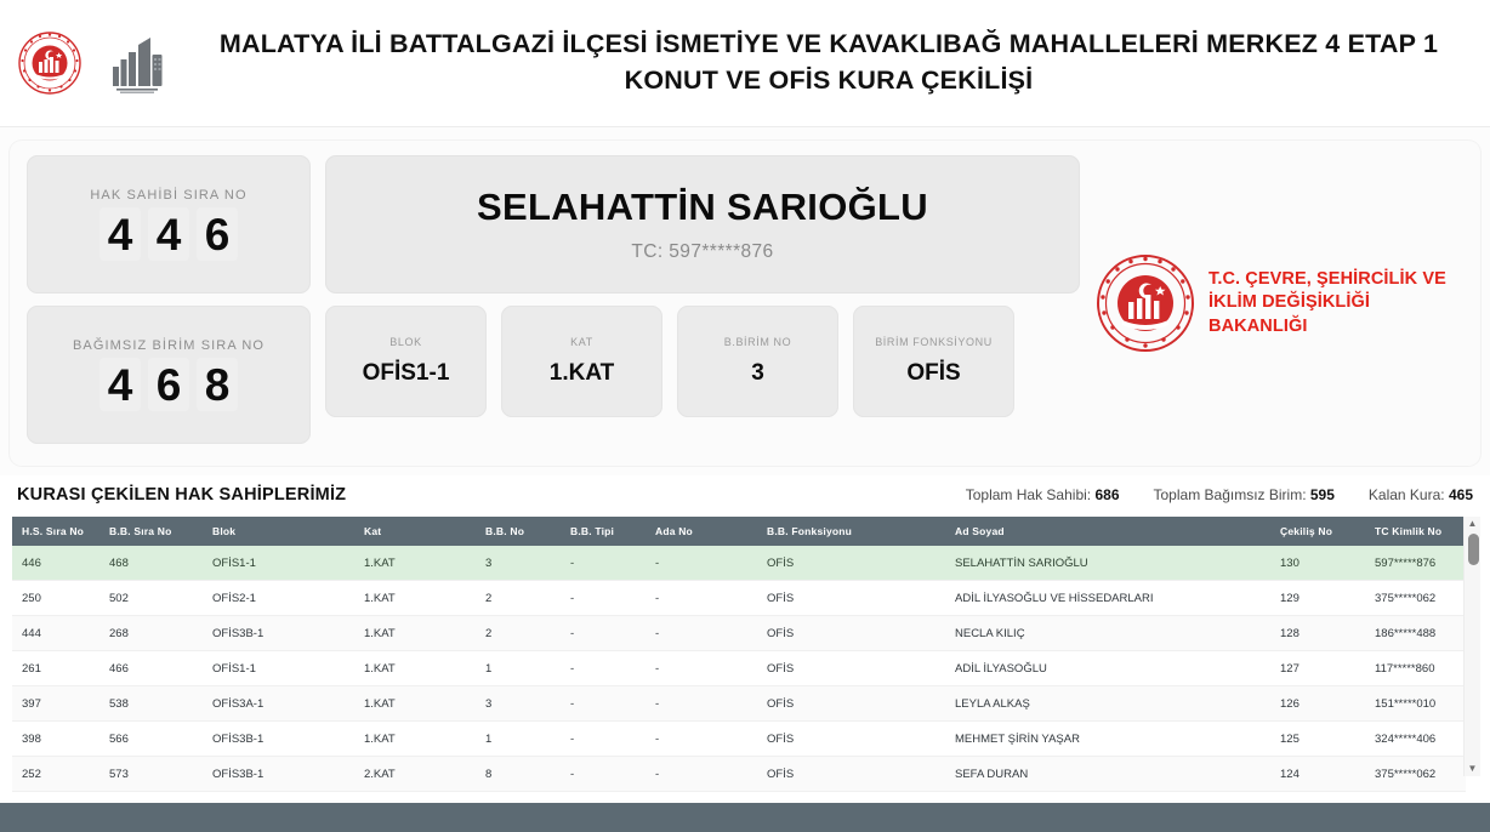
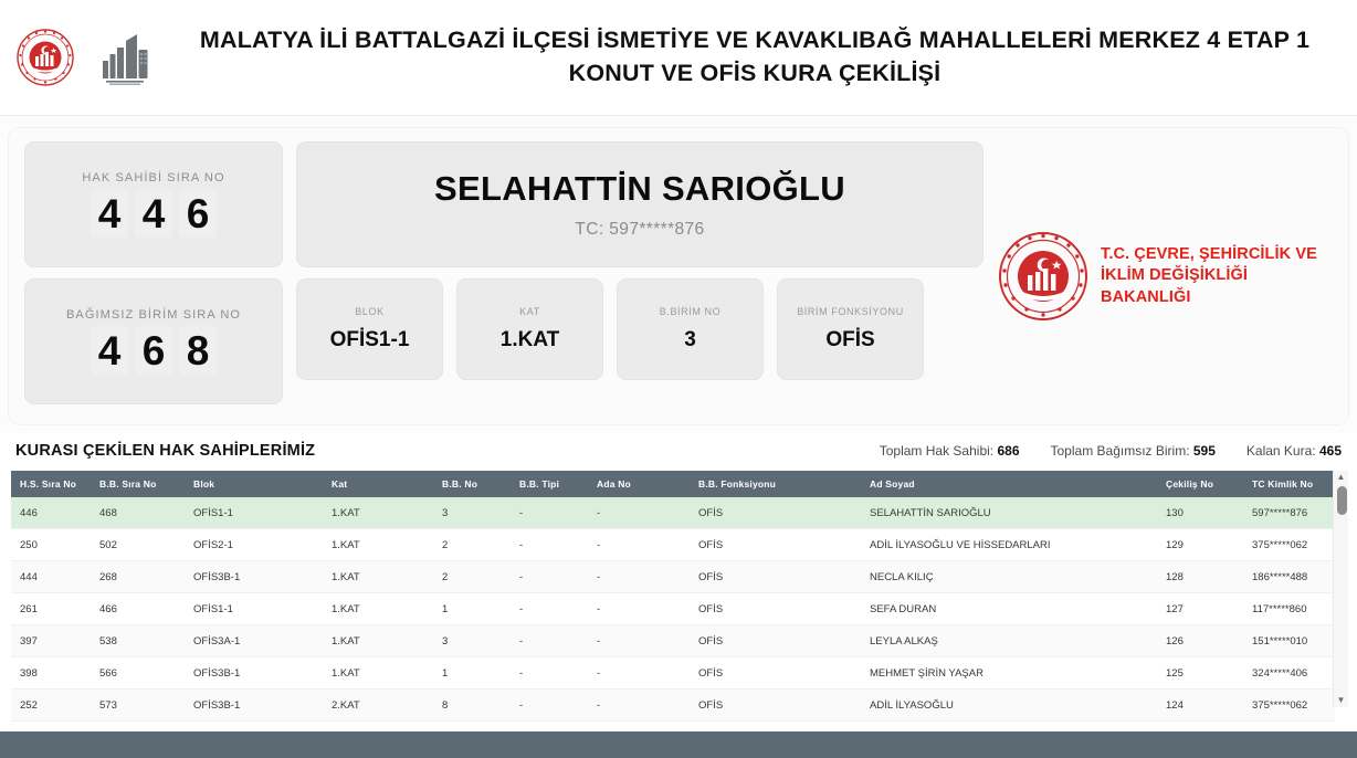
  MALATYA İLİ BATTALGAZİ İLÇESİ İSMETİYE VE KAVAKLIBAĞ MAHALLELERİ MERKEZ 4 ETAP 1 KONUT VE OFİS KURA ÇEKİLİŞİ
  HAK SAHİBİ SIRA NO
  4
  4
  6
  BAĞIMSIZ BİRİM SIRA NO
  4
  6
  8
  SELAHATTİN SARIOĞLU
  TC: 597*****876
  BLOK
  OFİS1-1
  KAT
  1.KAT
  B.BİRİM NO
  3
  BİRİM FONKSİYONU
  OFİS
  T.C. ÇEVRE, ŞEHİRCİLİK VE
  İKLİM DEĞİŞİKLİĞİ BAKANLIĞI
  KURASI ÇEKİLEN HAK SAHİPLERİMİZ
  Toplam Hak Sahibi: 686
  Toplam Bağımsız Birim: 595
  Kalan Kura: 465
  H.S. Sıra No	B.B. Sıra No	Blok	Kat	B.B. No	B.B. Tipi	Ada No	B.B. Fonksiyonu	Ad Soyad	Çekiliş No	TC Kimlik No
  446	468	OFİS1-1	1.KAT	3	-	-	OFİS	SELAHATTİN SARIOĞLU	130	597*****876
  250	502	OFİS2-1	1.KAT	2	-	-	OFİS	ADİL İLYASOĞLU VE HİSSEDARLARI	129	375*****062
  444	268	OFİS3B-1	1.KAT	2	-	-	OFİS	NECLA KILIÇ	128	186*****488
- 261	466	OFİS1-1	1.KAT	1	-	-	OFİS	ADİL İLYASOĞLU	127	117*****860
+ 261	466	OFİS1-1	1.KAT	1	-	-	OFİS	SEFA DURAN	127	117*****860
  397	538	OFİS3A-1	1.KAT	3	-	-	OFİS	LEYLA ALKAŞ	126	151*****010
  398	566	OFİS3B-1	1.KAT	1	-	-	OFİS	MEHMET ŞİRİN YAŞAR	125	324*****406
- 252	573	OFİS3B-1	2.KAT	8	-	-	OFİS	SEFA DURAN	124	375*****062
+ 252	573	OFİS3B-1	2.KAT	8	-	-	OFİS	ADİL İLYASOĞLU	124	375*****062
  ▲
  ▼
